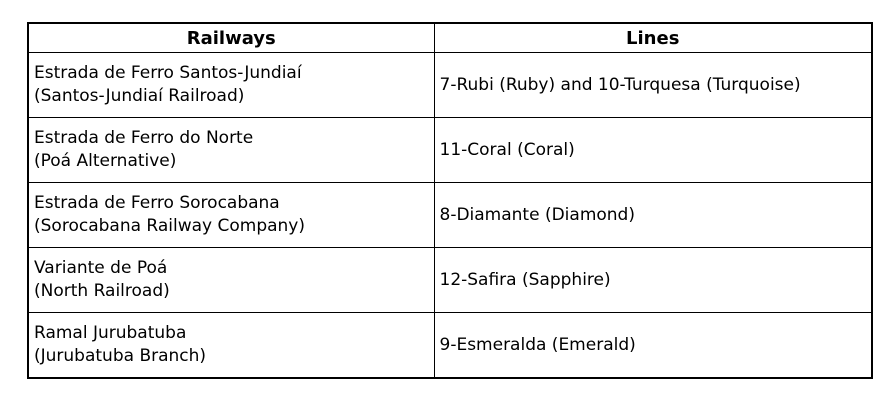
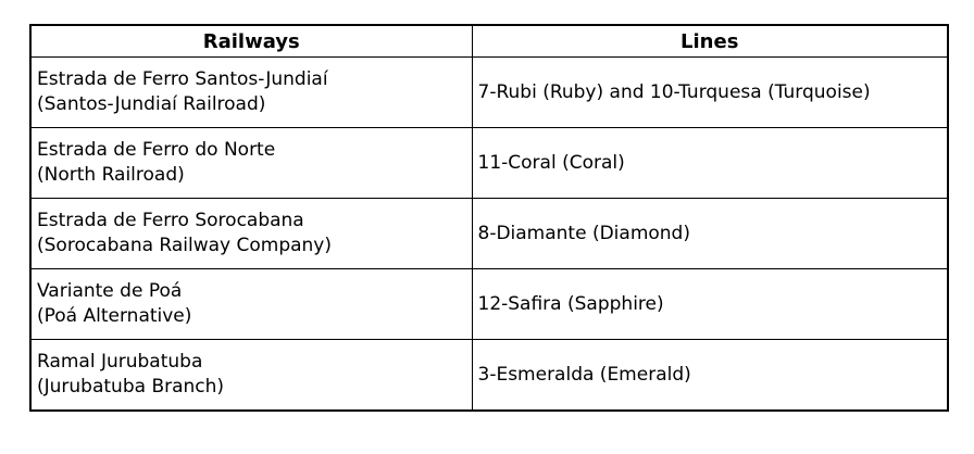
  Railways	Lines
  Estrada de Ferro Santos-Jundiaí (Santos-Jundiaí Railroad)	7-Rubi (Ruby) and 10-Turquesa (Turquoise)
- Estrada de Ferro do Norte (Poá Alternative)	11-Coral (Coral)
+ Estrada de Ferro do Norte (North Railroad)	11-Coral (Coral)
  Estrada de Ferro Sorocabana (Sorocabana Railway Company)	8-Diamante (Diamond)
- Variante de Poá (North Railroad)	12-Safira (Sapphire)
+ Variante de Poá (Poá Alternative)	12-Safira (Sapphire)
- Ramal Jurubatuba (Jurubatuba Branch)	9-Esmeralda (Emerald)
+ Ramal Jurubatuba (Jurubatuba Branch)	3-Esmeralda (Emerald)
